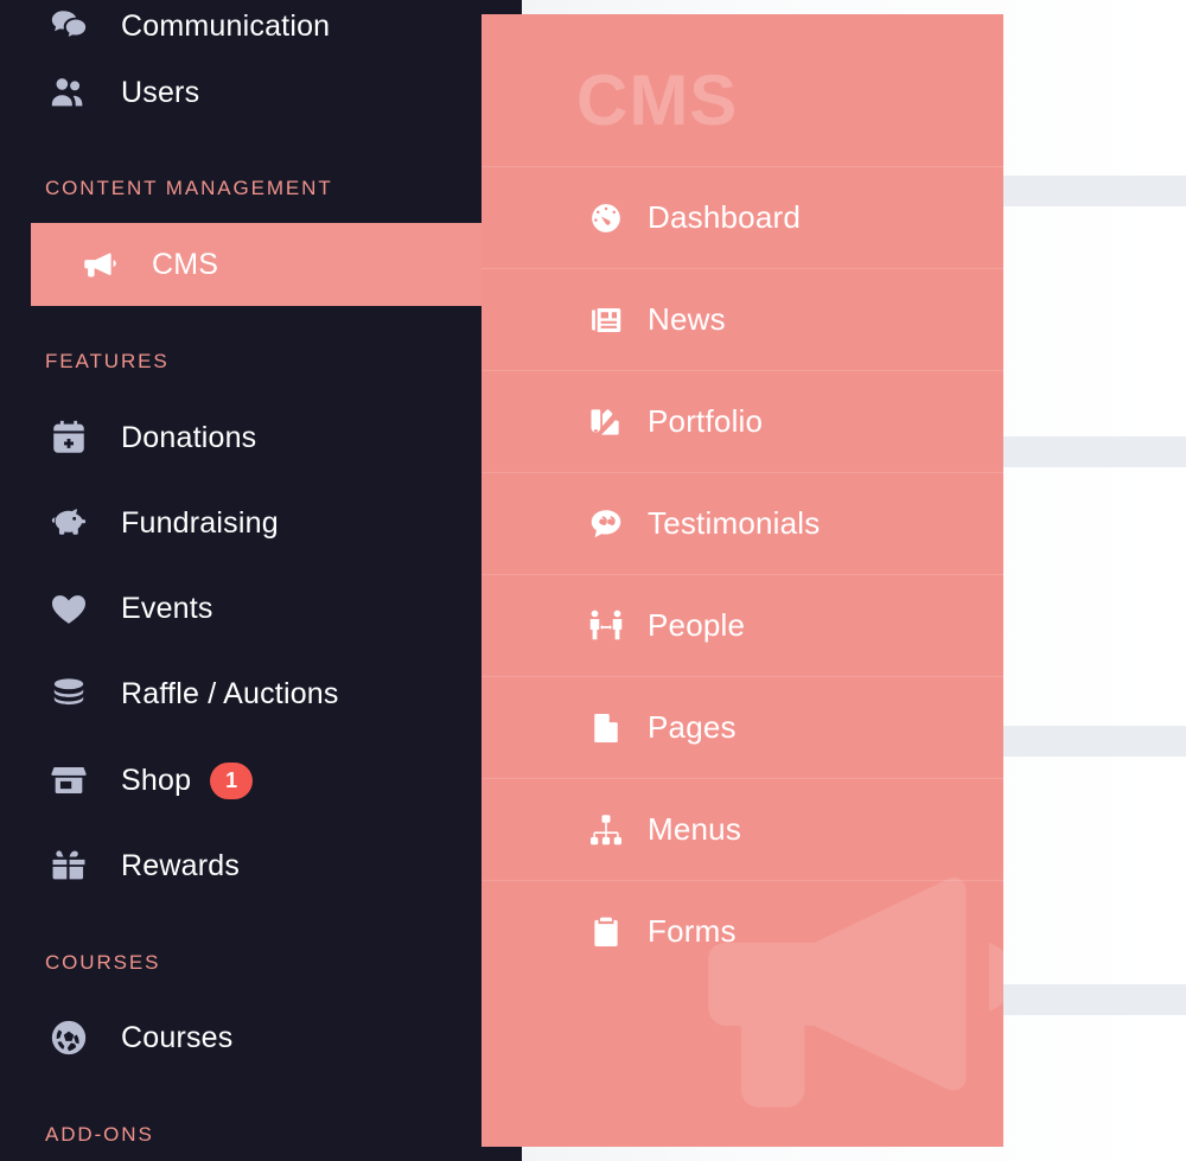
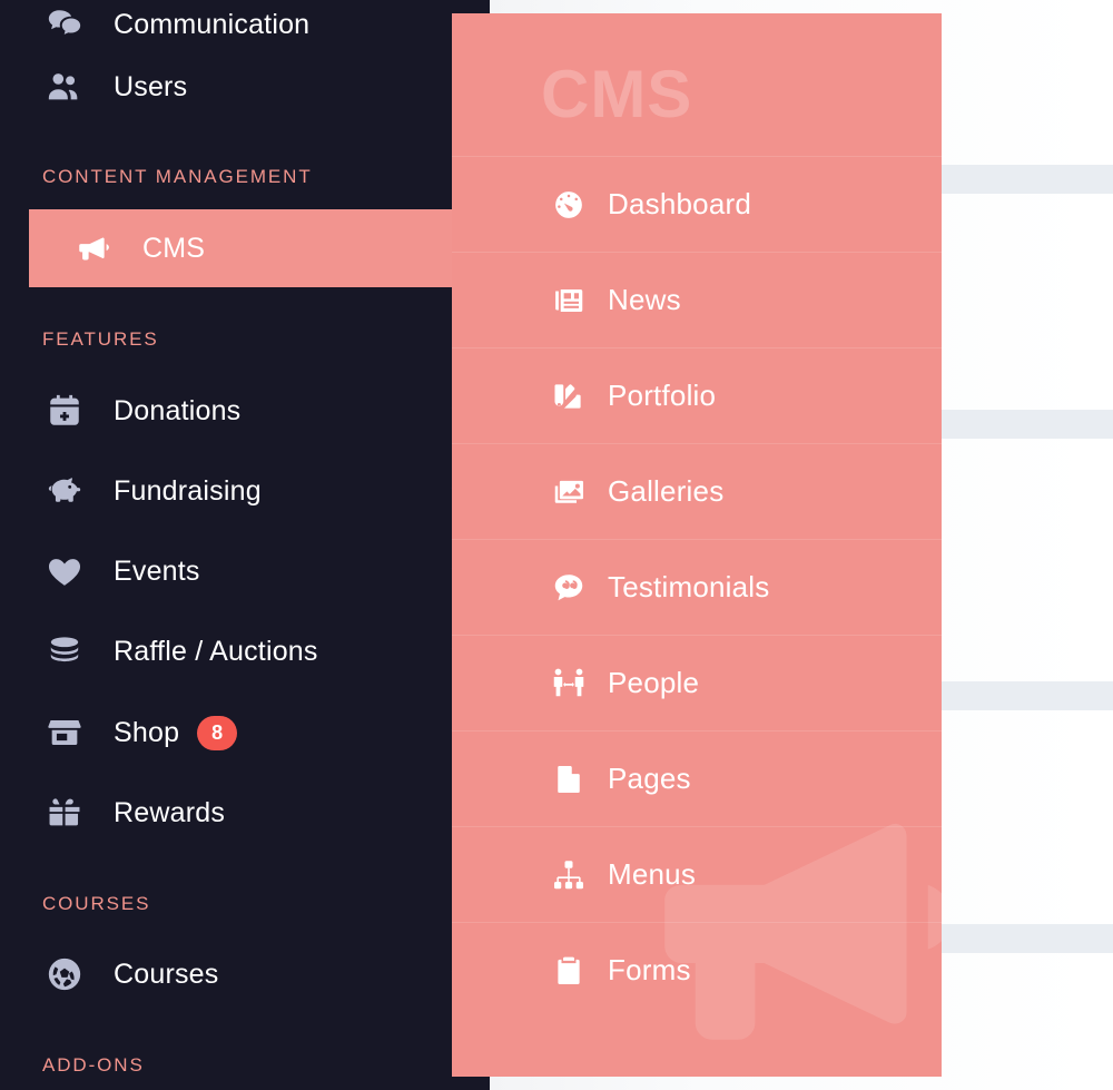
  Communication
  Users
  CONTENT MANAGEMENT
  CMS
  FEATURES
  Donations
  Fundraising
  Events
  Raffle / Auctions
  Shop
- 1
+ 8
  Rewards
  COURSES
  Courses
  ADD-ONS
  CMS
  Dashboard
  News
  Portfolio
+ Galleries
  Testimonials
  People
  Pages
  Menus
  Forms
